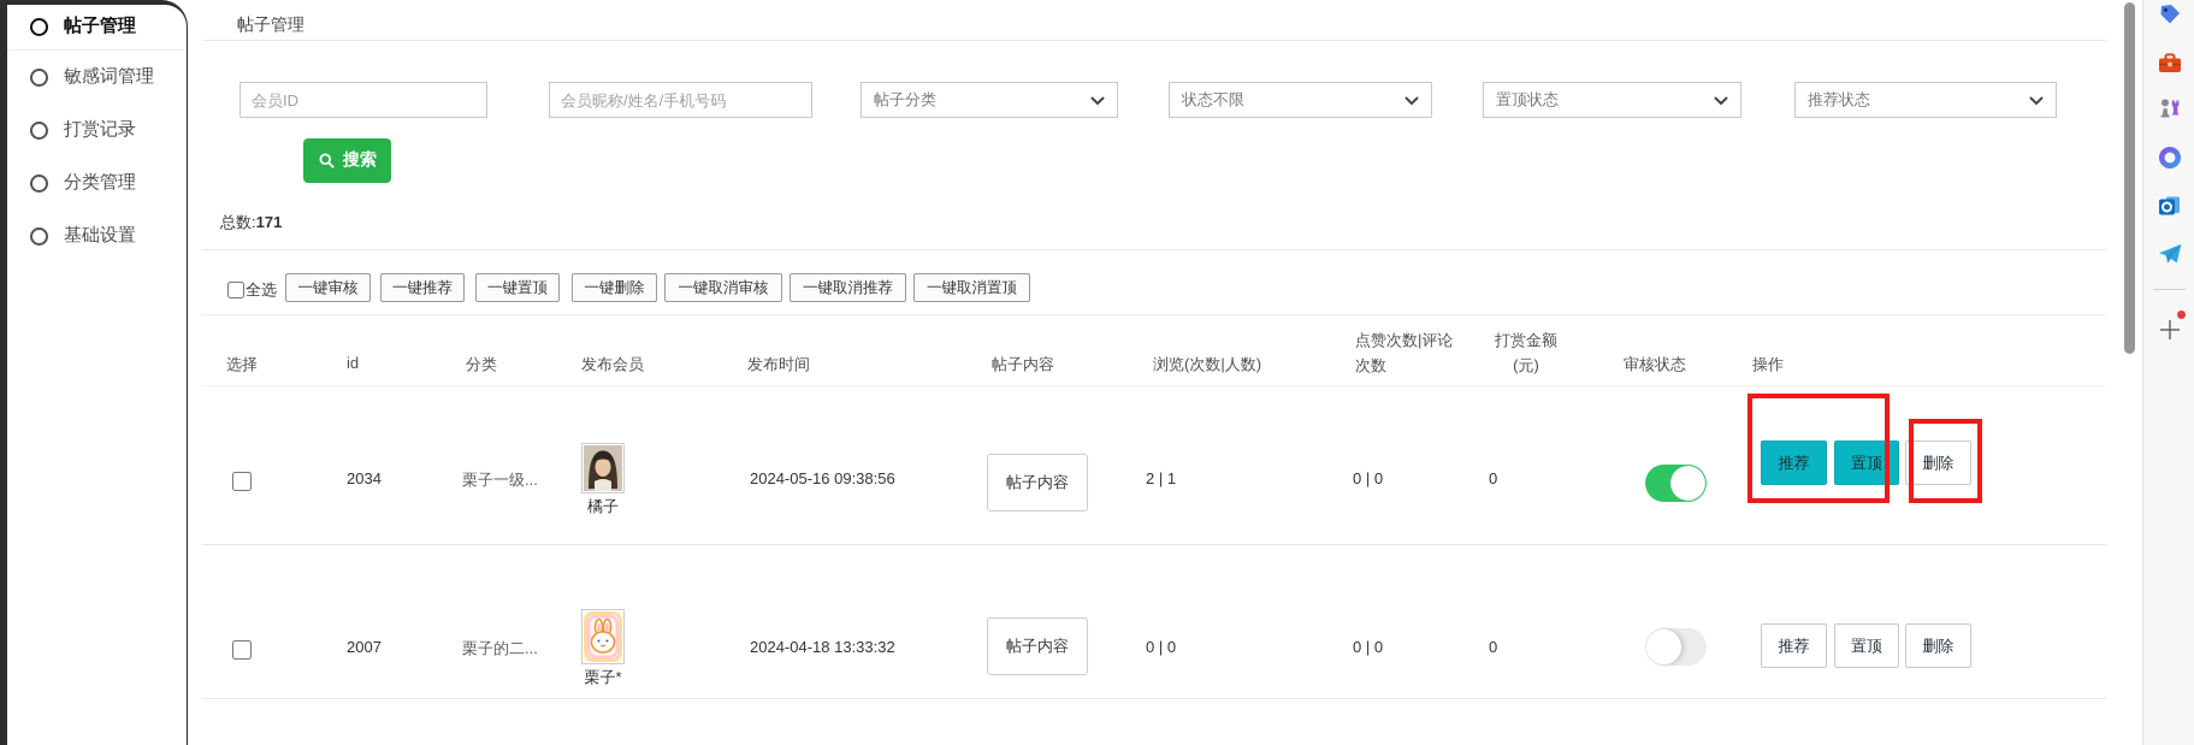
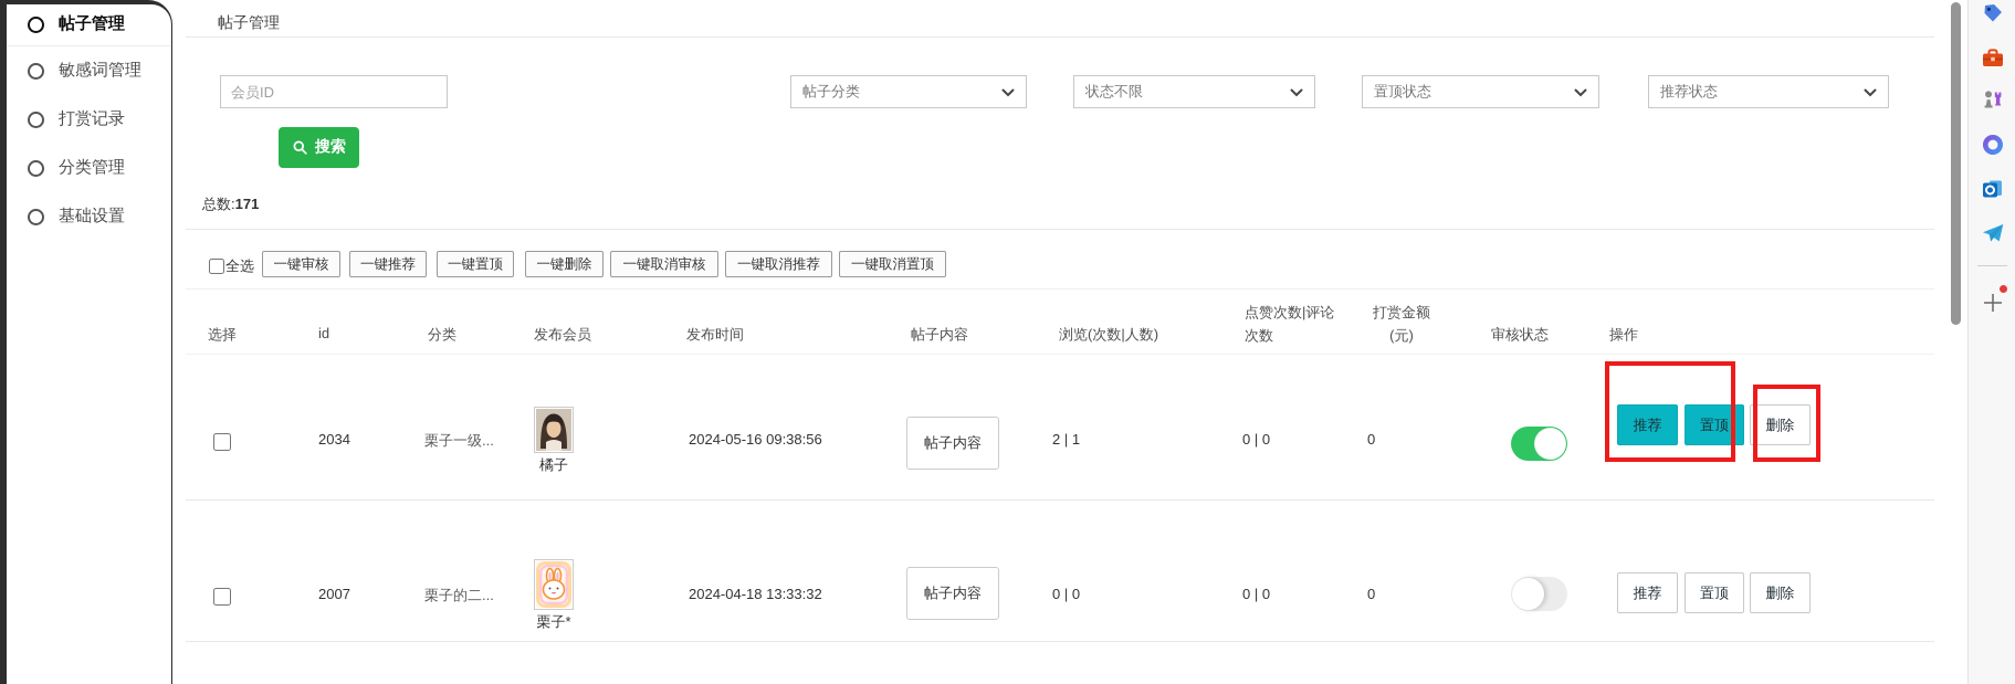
  帖子管理
  敏感词管理
  打赏记录
  分类管理
  基础设置
  帖子管理
  会员ID
- 会员昵称/姓名/手机号码
  帖子分类
  状态不限
  置顶状态
  推荐状态
  搜索
  总数:171
  全选
  一键审核
  一键推荐
  一键置顶
  一键删除
  一键取消审核
  一键取消推荐
  一键取消置顶
  选择
  id
  分类
  发布会员
  发布时间
  帖子内容
  浏览(次数|人数)
  点赞次数|评论次数
  打赏金额(元)
  审核状态
  操作
  2034
  栗子一级...
  橘子
  2024-05-16 09:38:56
  帖子内容
  2 | 1
  0 | 0
  0
  推荐
  置顶
  删除
  2007
  栗子的二...
  栗子*
  2024-04-18 13:33:32
  帖子内容
  0 | 0
  0 | 0
  0
  推荐
  置顶
  删除
